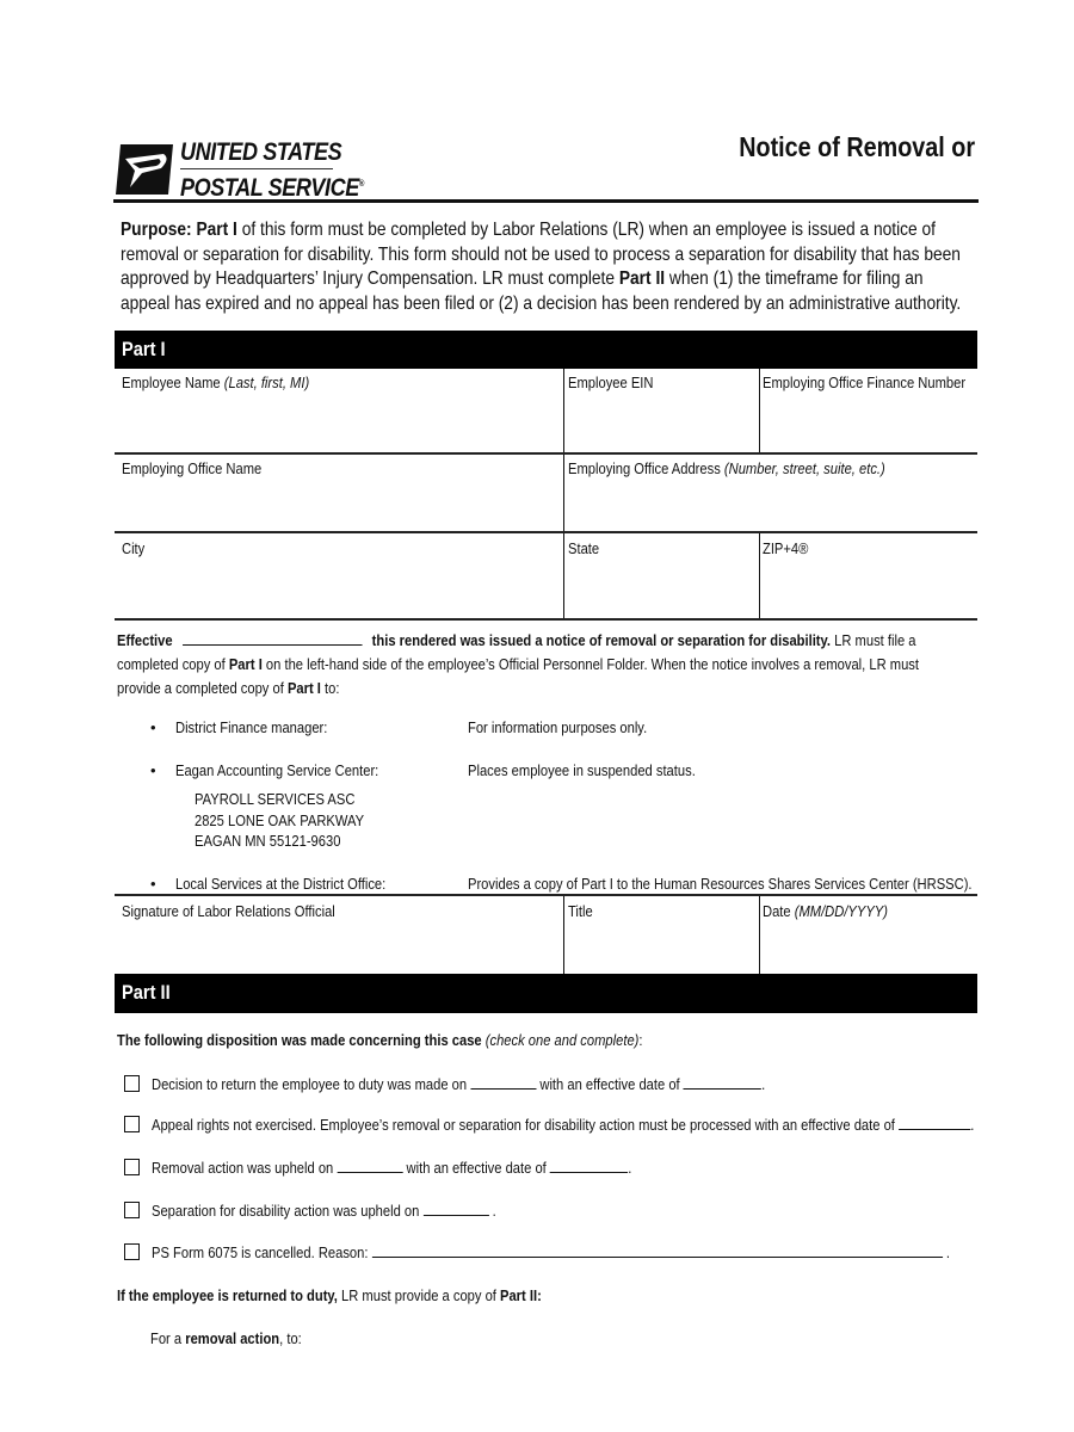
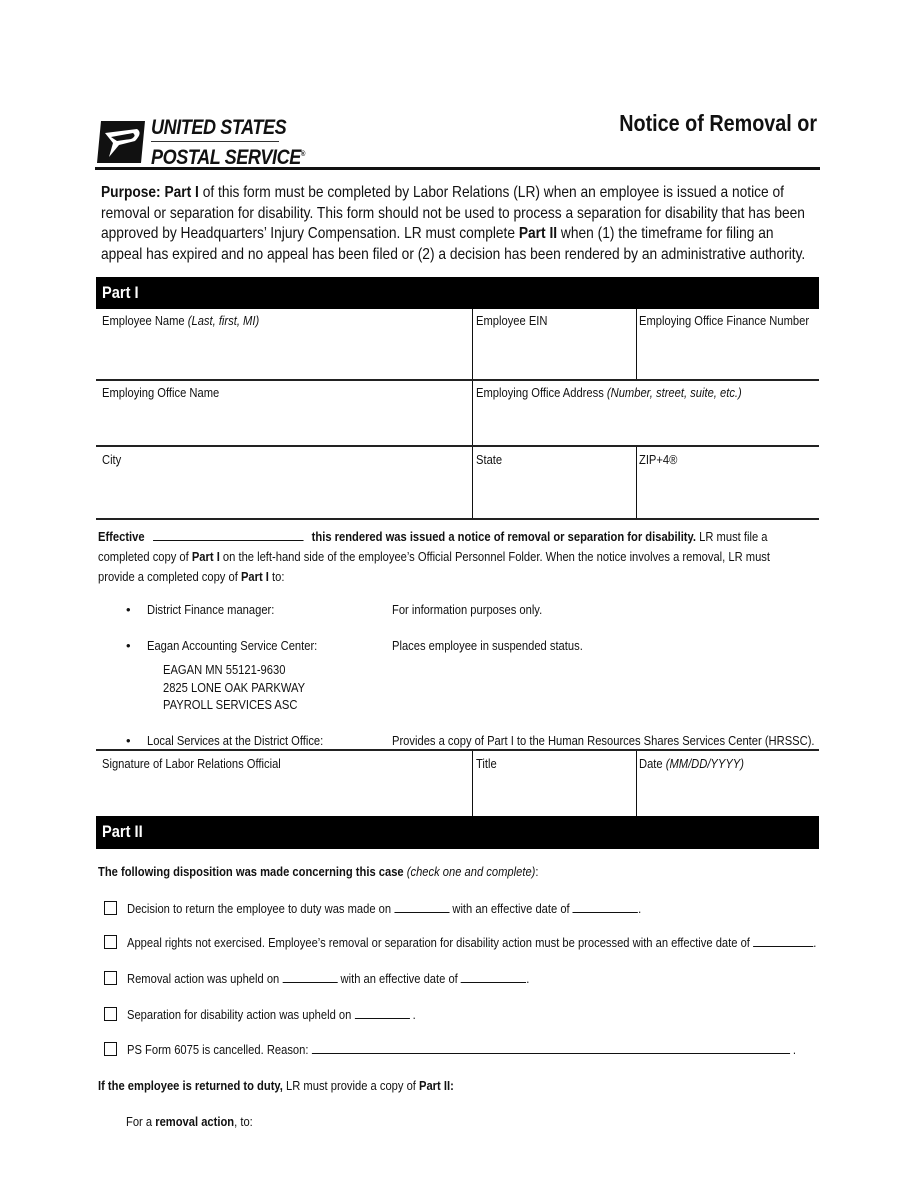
  UNITED STATES
  POSTAL SERVICE
  Notice of Removal or
  Purpose: Part I of this form must be completed by Labor Relations (LR) when an employee is issued a notice of removal or separation for disability. This form should not be used to process a separation for disability that has been approved by Headquarters’ Injury Compensation. LR must complete Part II when (1) the timeframe for filing an appeal has expired and no appeal has been filed or (2) a decision has been rendered by an administrative authority.
  Part I
  Employee Name (Last, first, MI)
  Employee EIN
  Employing Office Finance Number
  Employing Office Name
  Employing Office Address (Number, street, suite, etc.)
  City
  State
  ZIP+4®
  Effective this rendered was issued a notice of removal or separation for disability. LR must file a completed copy of Part I on the left-hand side of the employee’s Official Personnel Folder. When the notice involves a removal, LR must provide a completed copy of Part I to:
  •
  District Finance manager:
  For information purposes only.
  •
  Eagan Accounting Service Center:
  Places employee in suspended status.
- PAYROLL SERVICES ASC
+ EAGAN MN 55121-9630
  2825 LONE OAK PARKWAY
- EAGAN MN 55121-9630
+ PAYROLL SERVICES ASC
  •
  Local Services at the District Office:
  Provides a copy of Part I to the Human Resources Shares Services Center (HRSSC).
  Signature of Labor Relations Official
  Title
  Date (MM/DD/YYYY)
  Part II
  The following disposition was made concerning this case (check one and complete):
  Decision to return the employee to duty was made on with an effective date of .
  Appeal rights not exercised. Employee’s removal or separation for disability action must be processed with an effective date of .
  Removal action was upheld on with an effective date of .
  Separation for disability action was upheld on .
  PS Form 6075 is cancelled. Reason: .
  If the employee is returned to duty, LR must provide a copy of Part II:
  For a removal action, to:
